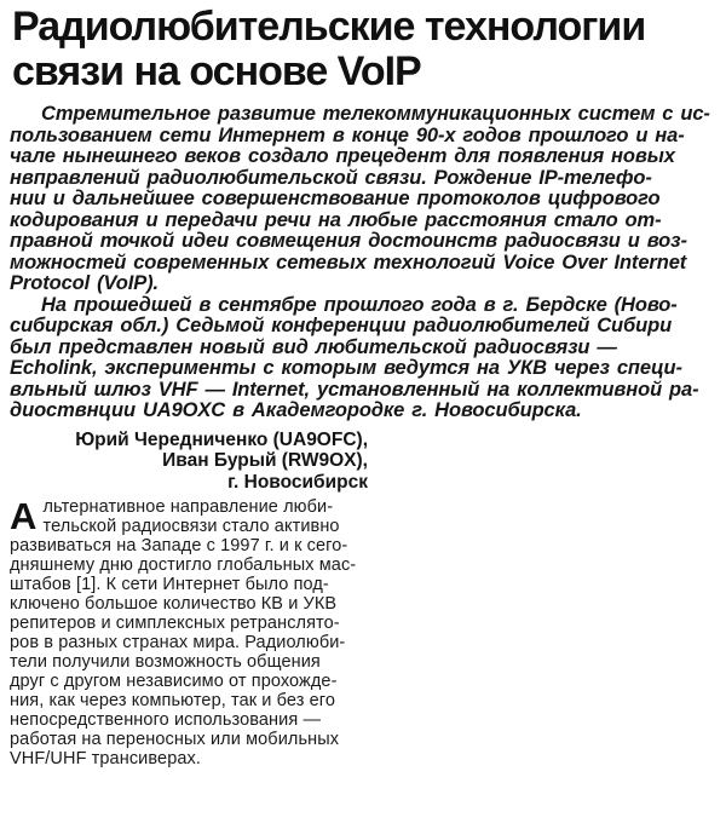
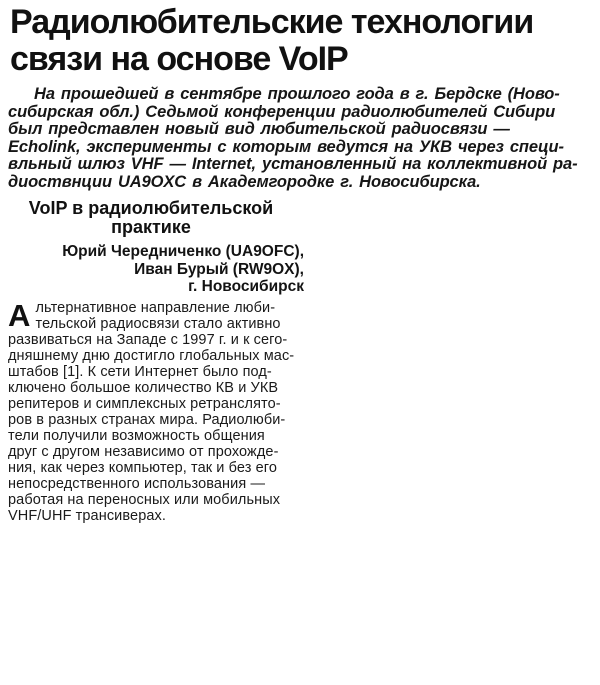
  Радиолюбительские технологии
  связи на основе VoIP
- Стремительное развитие телекоммуникационных систем с ис-
- пользованием сети Интернет в конце 90-х годов прошлого и на-
- чале нынешнего веков создало прецедент для появления новых
- нвправлений радиолюбительской связи. Рождение IP-телефо-
- нии и дальнейшее совершенствование протоколов цифрового
- кодирования и передачи речи на любые расстояния стало от-
- правной точкой идеи совмещения достоинств радиосвязи и воз-
- можностей современных сетевых технологий Voice Over Internet
- Protocol (VoIP).
  На прошедшей в сентябре прошлого года в г. Бердске (Ново-
  сибирская обл.) Седьмой конференции радиолюбителей Сибири
  был представлен новый вид любительской радиосвязи —
  Echolink, эксперименты с которым ведутся на УКВ через специ-
  вльный шлюз VHF — Internet, установленный на коллективной ра-
  диоствнции UA9OXC в Академгородке г. Новосибирска.
+ VoIP в радиолюбительской
+ практике
  Юрий Чередниченко (UA9OFC),
  Иван Бурый (RW9OX),
  г. Новосибирск
  А
  льтернативное направление люби-
  тельской радиосвязи стало активно
  развиваться на Западе с 1997 г. и к сего-
  дняшнему дню достигло глобальных мас-
  штабов [1]. К сети Интернет было под-
  ключено большое количество КВ и УКВ
  репитеров и симплексных ретранслято-
  ров в разных странах мира. Радиолюби-
  тели получили возможность общения
  друг с другом независимо от прохожде-
  ния, как через компьютер, так и без его
  непосредственного использования —
  работая на переносных или мобильных
  VHF/UHF трансиверах.
